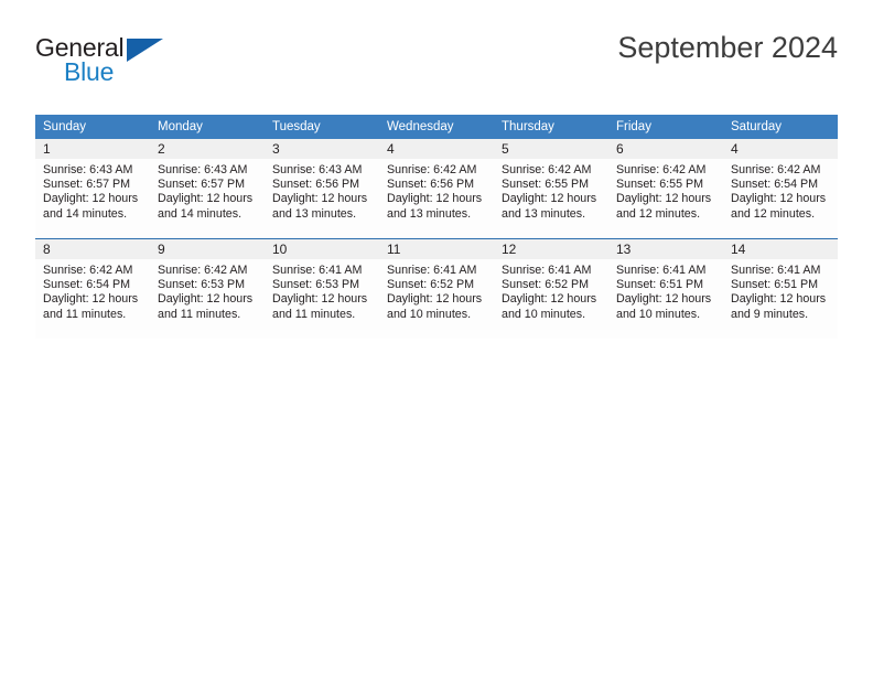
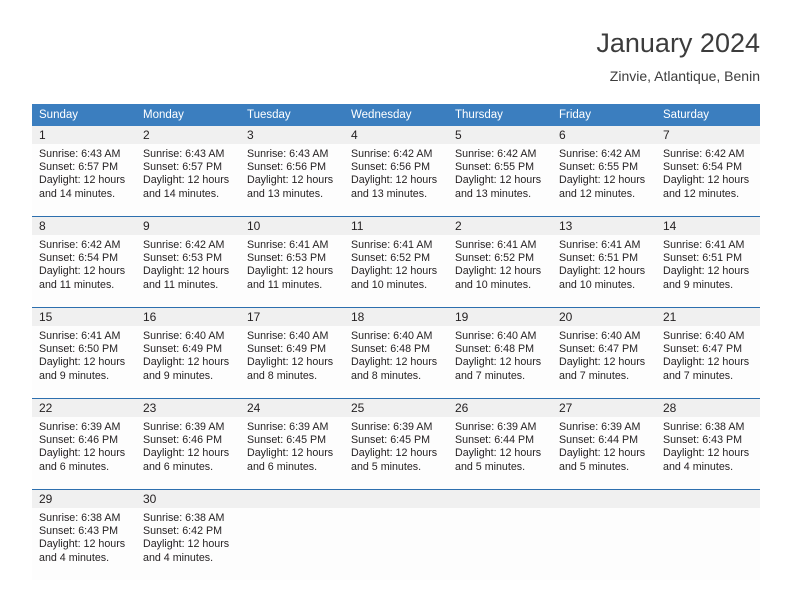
- General
- Blue
- September 2024
+ January 2024
+ Zinvie, Atlantique, Benin
  Sunday	Monday	Tuesday	Wednesday	Thursday	Friday	Saturday
- 1Sunrise: 6:43 AMSunset: 6:57 PMDaylight: 12 hoursand 14 minutes.	2Sunrise: 6:43 AMSunset: 6:57 PMDaylight: 12 hoursand 14 minutes.	3Sunrise: 6:43 AMSunset: 6:56 PMDaylight: 12 hoursand 13 minutes.	4Sunrise: 6:42 AMSunset: 6:56 PMDaylight: 12 hoursand 13 minutes.	5Sunrise: 6:42 AMSunset: 6:55 PMDaylight: 12 hoursand 13 minutes.	6Sunrise: 6:42 AMSunset: 6:55 PMDaylight: 12 hoursand 12 minutes.	4Sunrise: 6:42 AMSunset: 6:54 PMDaylight: 12 hoursand 12 minutes.
+ 1Sunrise: 6:43 AMSunset: 6:57 PMDaylight: 12 hoursand 14 minutes.	2Sunrise: 6:43 AMSunset: 6:57 PMDaylight: 12 hoursand 14 minutes.	3Sunrise: 6:43 AMSunset: 6:56 PMDaylight: 12 hoursand 13 minutes.	4Sunrise: 6:42 AMSunset: 6:56 PMDaylight: 12 hoursand 13 minutes.	5Sunrise: 6:42 AMSunset: 6:55 PMDaylight: 12 hoursand 13 minutes.	6Sunrise: 6:42 AMSunset: 6:55 PMDaylight: 12 hoursand 12 minutes.	7Sunrise: 6:42 AMSunset: 6:54 PMDaylight: 12 hoursand 12 minutes.
- 8Sunrise: 6:42 AMSunset: 6:54 PMDaylight: 12 hoursand 11 minutes.	9Sunrise: 6:42 AMSunset: 6:53 PMDaylight: 12 hoursand 11 minutes.	10Sunrise: 6:41 AMSunset: 6:53 PMDaylight: 12 hoursand 11 minutes.	11Sunrise: 6:41 AMSunset: 6:52 PMDaylight: 12 hoursand 10 minutes.	12Sunrise: 6:41 AMSunset: 6:52 PMDaylight: 12 hoursand 10 minutes.	13Sunrise: 6:41 AMSunset: 6:51 PMDaylight: 12 hoursand 10 minutes.	14Sunrise: 6:41 AMSunset: 6:51 PMDaylight: 12 hoursand 9 minutes.
+ 8Sunrise: 6:42 AMSunset: 6:54 PMDaylight: 12 hoursand 11 minutes.	9Sunrise: 6:42 AMSunset: 6:53 PMDaylight: 12 hoursand 11 minutes.	10Sunrise: 6:41 AMSunset: 6:53 PMDaylight: 12 hoursand 11 minutes.	11Sunrise: 6:41 AMSunset: 6:52 PMDaylight: 12 hoursand 10 minutes.	2Sunrise: 6:41 AMSunset: 6:52 PMDaylight: 12 hoursand 10 minutes.	13Sunrise: 6:41 AMSunset: 6:51 PMDaylight: 12 hoursand 10 minutes.	14Sunrise: 6:41 AMSunset: 6:51 PMDaylight: 12 hoursand 9 minutes.
+ 15Sunrise: 6:41 AMSunset: 6:50 PMDaylight: 12 hoursand 9 minutes.	16Sunrise: 6:40 AMSunset: 6:49 PMDaylight: 12 hoursand 9 minutes.	17Sunrise: 6:40 AMSunset: 6:49 PMDaylight: 12 hoursand 8 minutes.	18Sunrise: 6:40 AMSunset: 6:48 PMDaylight: 12 hoursand 8 minutes.	19Sunrise: 6:40 AMSunset: 6:48 PMDaylight: 12 hoursand 7 minutes.	20Sunrise: 6:40 AMSunset: 6:47 PMDaylight: 12 hoursand 7 minutes.	21Sunrise: 6:40 AMSunset: 6:47 PMDaylight: 12 hoursand 7 minutes.
+ 22Sunrise: 6:39 AMSunset: 6:46 PMDaylight: 12 hoursand 6 minutes.	23Sunrise: 6:39 AMSunset: 6:46 PMDaylight: 12 hoursand 6 minutes.	24Sunrise: 6:39 AMSunset: 6:45 PMDaylight: 12 hoursand 6 minutes.	25Sunrise: 6:39 AMSunset: 6:45 PMDaylight: 12 hoursand 5 minutes.	26Sunrise: 6:39 AMSunset: 6:44 PMDaylight: 12 hoursand 5 minutes.	27Sunrise: 6:39 AMSunset: 6:44 PMDaylight: 12 hoursand 5 minutes.	28Sunrise: 6:38 AMSunset: 6:43 PMDaylight: 12 hoursand 4 minutes.
+ 29Sunrise: 6:38 AMSunset: 6:43 PMDaylight: 12 hoursand 4 minutes.	30Sunrise: 6:38 AMSunset: 6:42 PMDaylight: 12 hoursand 4 minutes.
